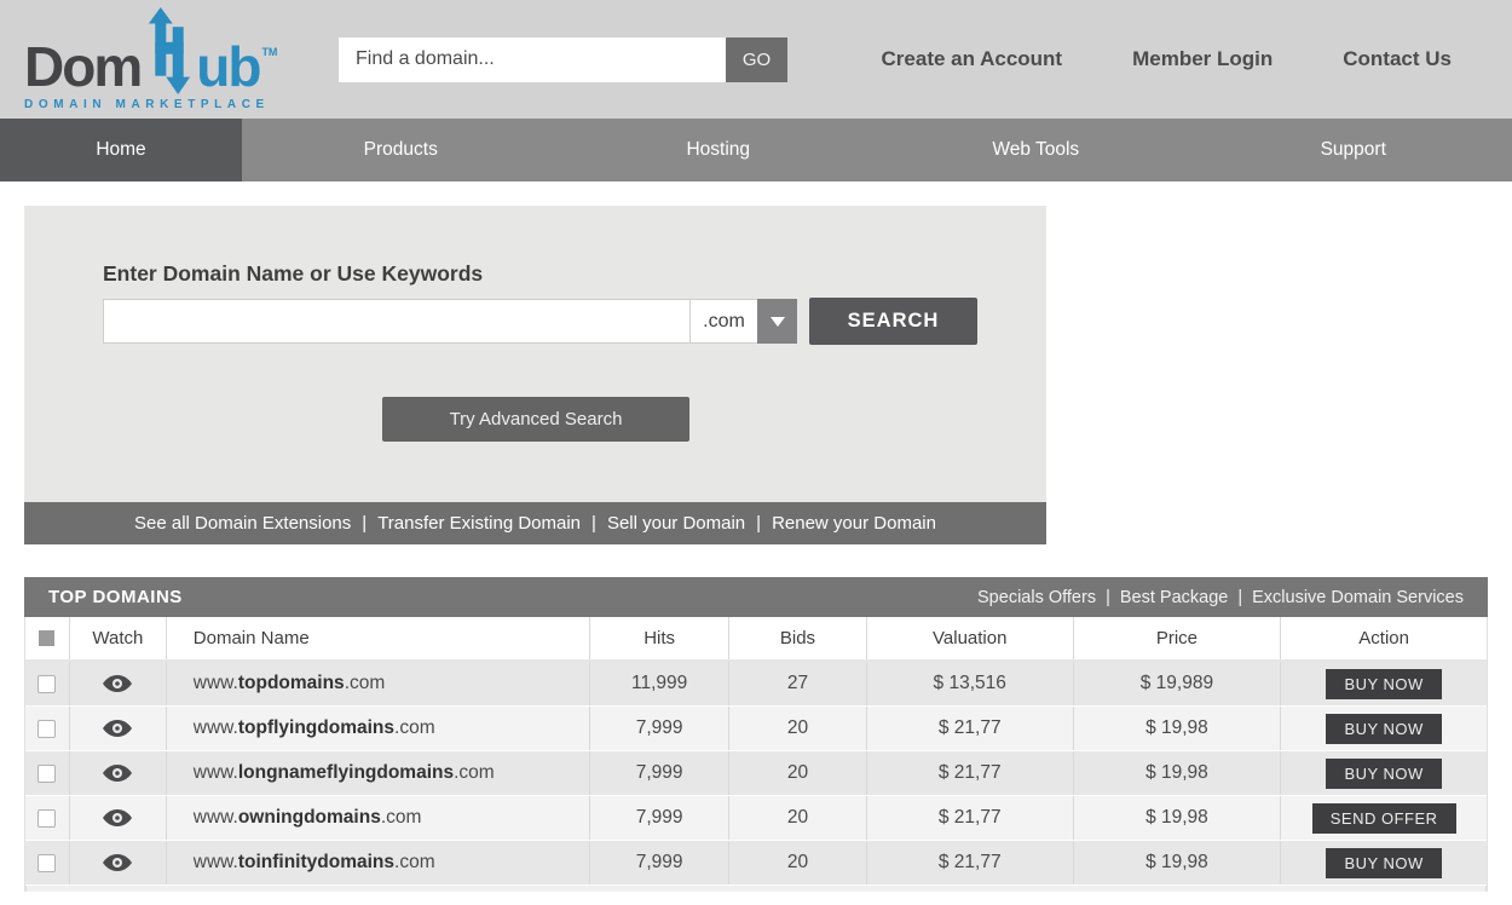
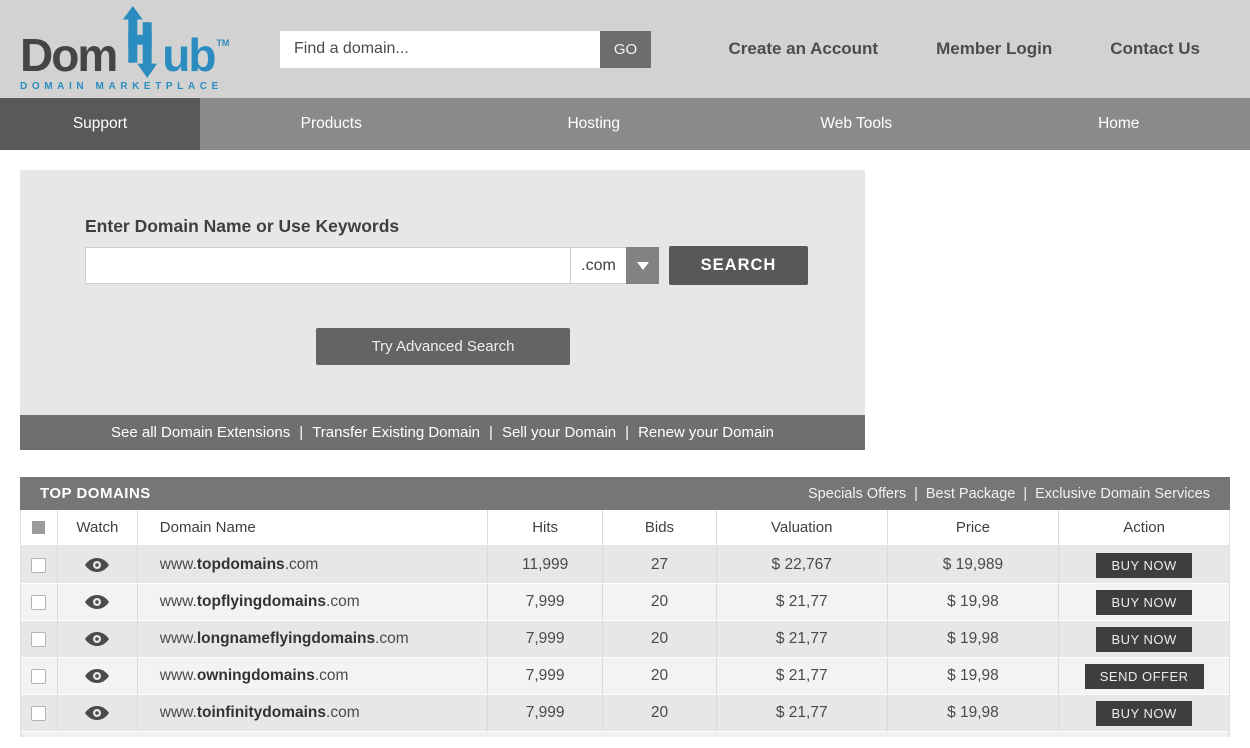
  Dom
  ub
  TM
  DOMAIN MARKETPLACE
  Find a domain...
  GO
  Create an Account
  Member Login
  Contact Us
- Home
+ Support
  Products
  Hosting
  Web Tools
- Support
+ Home
  Enter Domain Name or Use Keywords
  .com
  SEARCH
  Try Advanced Search
  See all Domain Extensions
  Transfer Existing Domain
  Sell your Domain
  Renew your Domain
  TOP DOMAINS
  Specials Offers
  Best Package
  Exclusive Domain Services
  Watch
  Domain Name
  Hits
  Bids
  Valuation
  Price
  Action
  www.
  topdomains
  .com
  11,999
  27
- $ 13,516
+ $ 22,767
  $ 19,989
  BUY NOW
  www.
  topflyingdomains
  .com
  7,999
  20
  $ 21,77
  $ 19,98
  BUY NOW
  www.
  longnameflyingdomains
  .com
  7,999
  20
  $ 21,77
  $ 19,98
  BUY NOW
  www.
  owningdomains
  .com
  7,999
  20
  $ 21,77
  $ 19,98
  SEND OFFER
  www.
  toinfinitydomains
  .com
  7,999
  20
  $ 21,77
  $ 19,98
  BUY NOW
